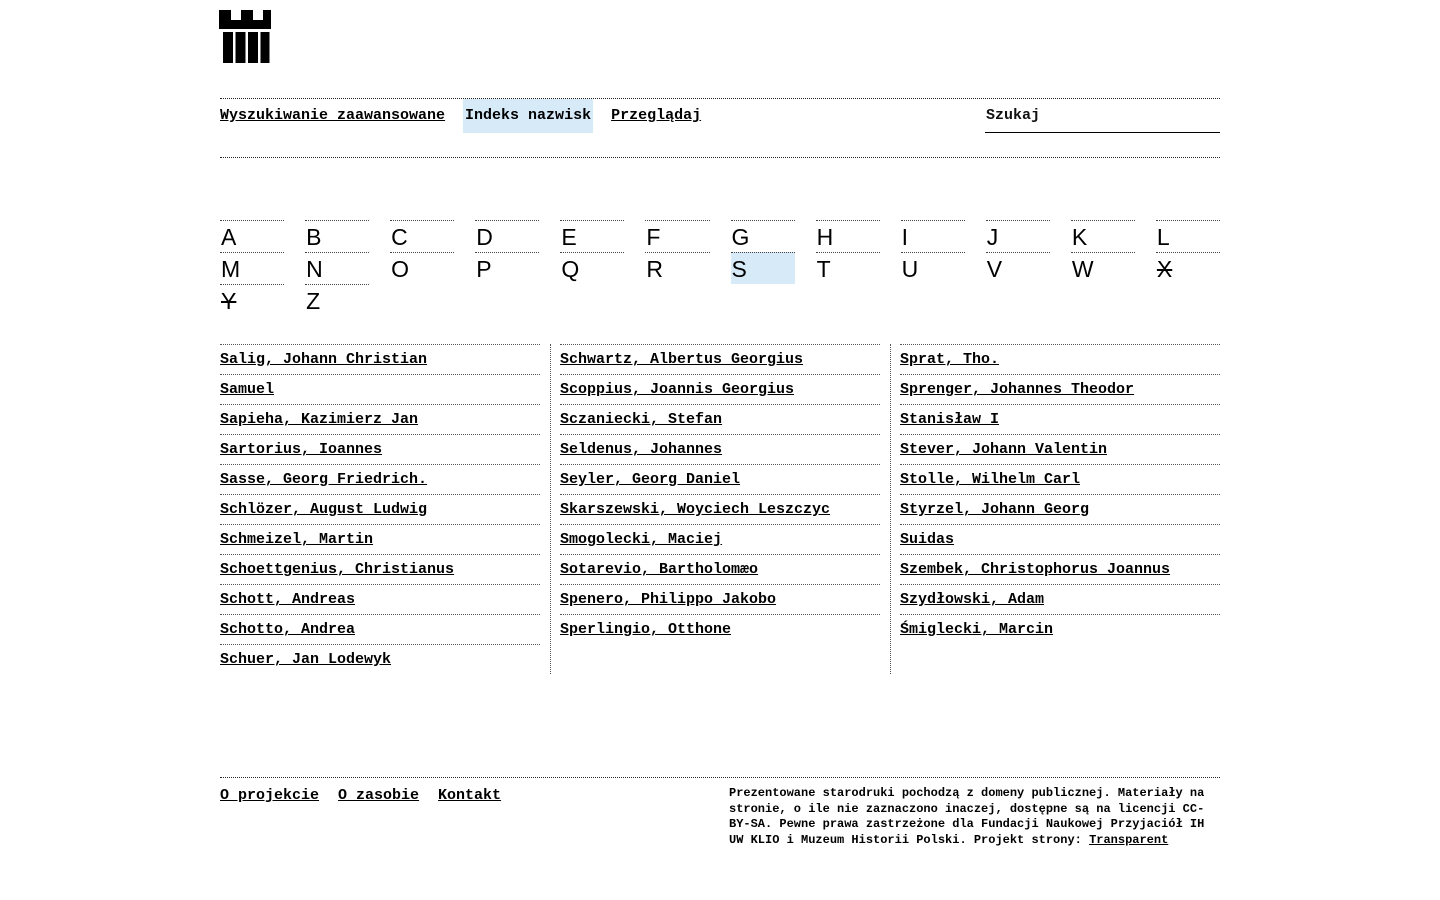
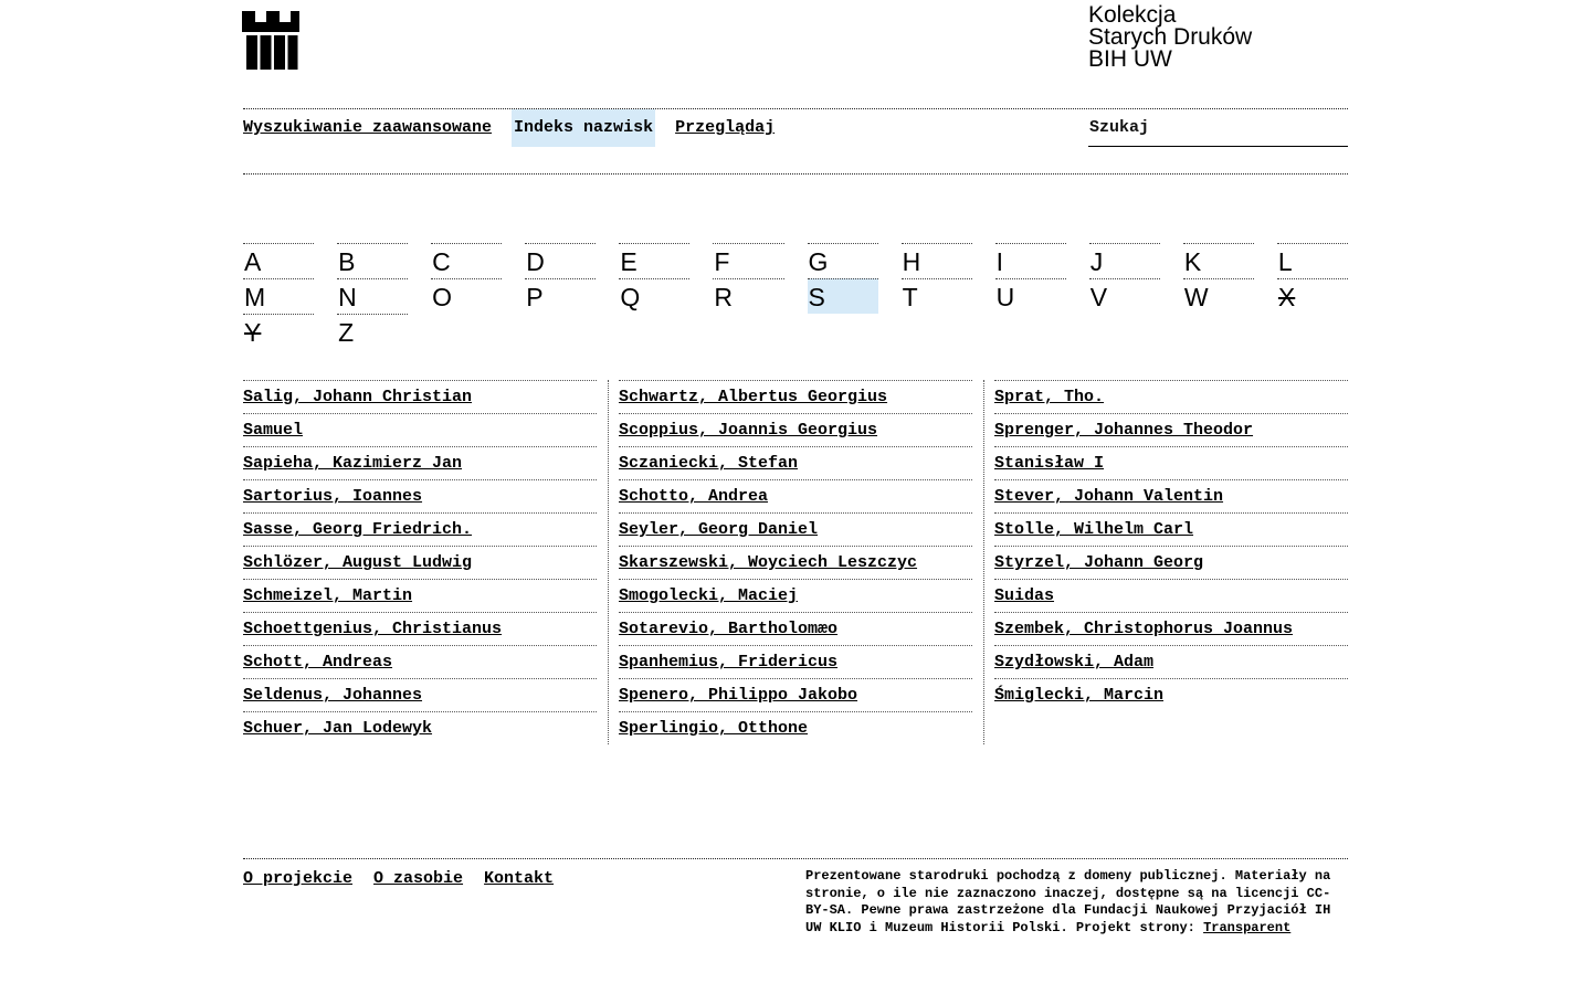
+ Kolekcja
+ Starych Druków
+ BIH UW
  Wyszukiwanie zaawansowane
  Indeks nazwisk
  Przeglądaj
  Szukaj
  A
  B
  C
  D
  E
  F
  G
  H
  I
  J
  K
  L
  M
  N
  O
  P
  Q
  R
  S
  T
  U
  V
  W
  X
  Y
  Z
  Salig, Johann Christian
  Samuel
  Sapieha, Kazimierz Jan
  Sartorius, Ioannes
  Sasse, Georg Friedrich.
  Schlözer, August Ludwig
  Schmeizel, Martin
  Schoettgenius, Christianus
  Schott, Andreas
- Schotto, Andrea
+ Seldenus, Johannes
  Schuer, Jan Lodewyk
  Schwartz, Albertus Georgius
  Scoppius, Joannis Georgius
  Sczaniecki, Stefan
- Seldenus, Johannes
+ Schotto, Andrea
  Seyler, Georg Daniel
  Skarszewski, Woyciech Leszczyc
  Smogolecki, Maciej
  Sotarevio, Bartholomæo
+ Spanhemius, Fridericus
  Spenero, Philippo Jakobo
  Sperlingio, Otthone
  Sprat, Tho.
  Sprenger, Johannes Theodor
  Stanisław I
  Stever, Johann Valentin
  Stolle, Wilhelm Carl
  Styrzel, Johann Georg
  Suidas
  Szembek, Christophorus Joannus
  Szydłowski, Adam
  Śmiglecki, Marcin
  O projekcie
  O zasobie
  Kontakt
  Prezentowane starodruki pochodzą z domeny publicznej. Materiały na stronie, o ile nie zaznaczono inaczej, dostępne są na licencji CC-BY-SA. Pewne prawa zastrzeżone dla Fundacji Naukowej Przyjaciół IH UW KLIO i Muzeum Historii Polski. Projekt strony: Transparent
